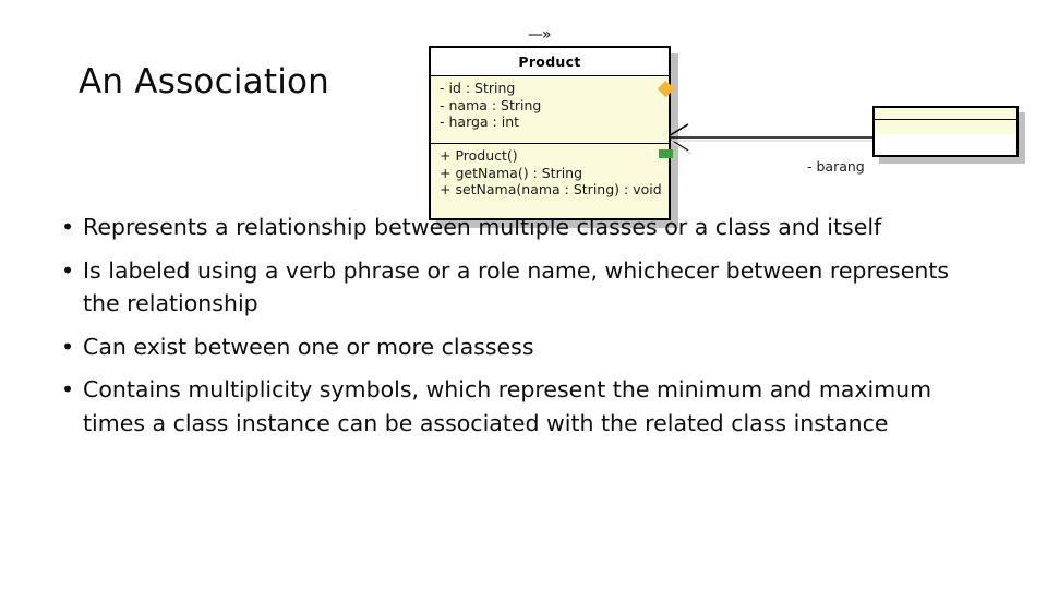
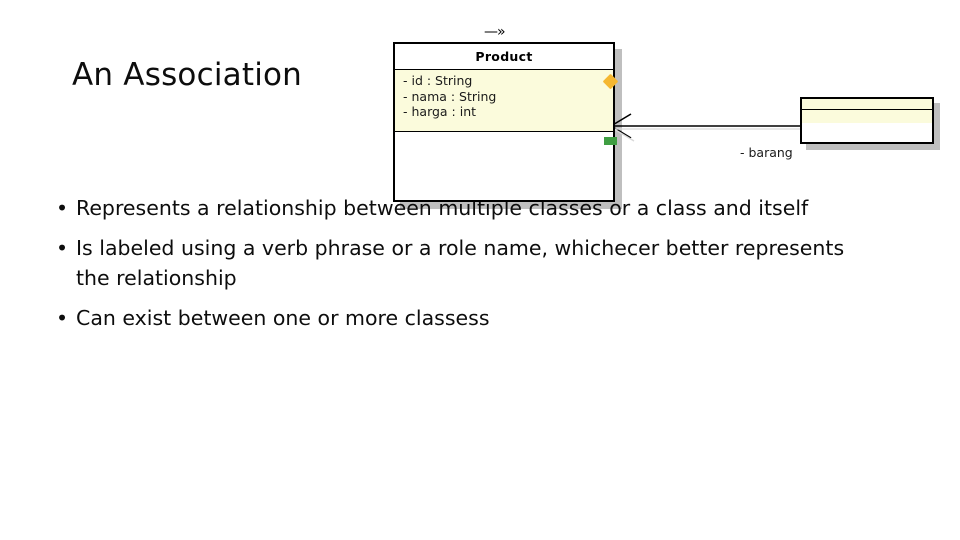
  An Association
  —»
  Product
  - id : String
  - nama : String
  - harga : int
- + Product()
- + getNama() : String
- + setNama(nama : String) : void
  - barang
  Represents a relationship between multiple classes or a class and itself
- Is labeled using a verb phrase or a role name, whichecer between represents the relationship
+ Is labeled using a verb phrase or a role name, whichecer better represents the relationship
  Can exist between one or more classess
- Contains multiplicity symbols, which represent the minimum and maximum times a class instance can be associated with the related class instance
